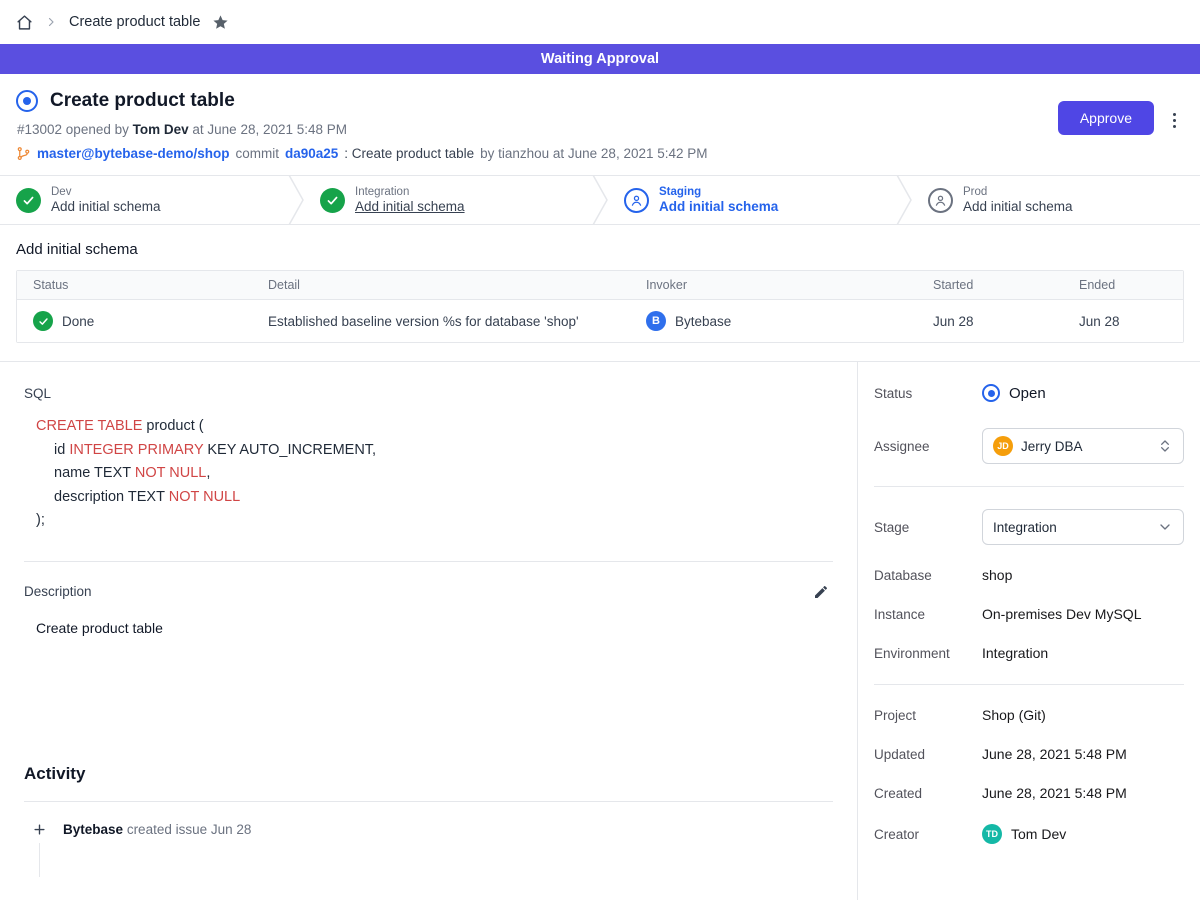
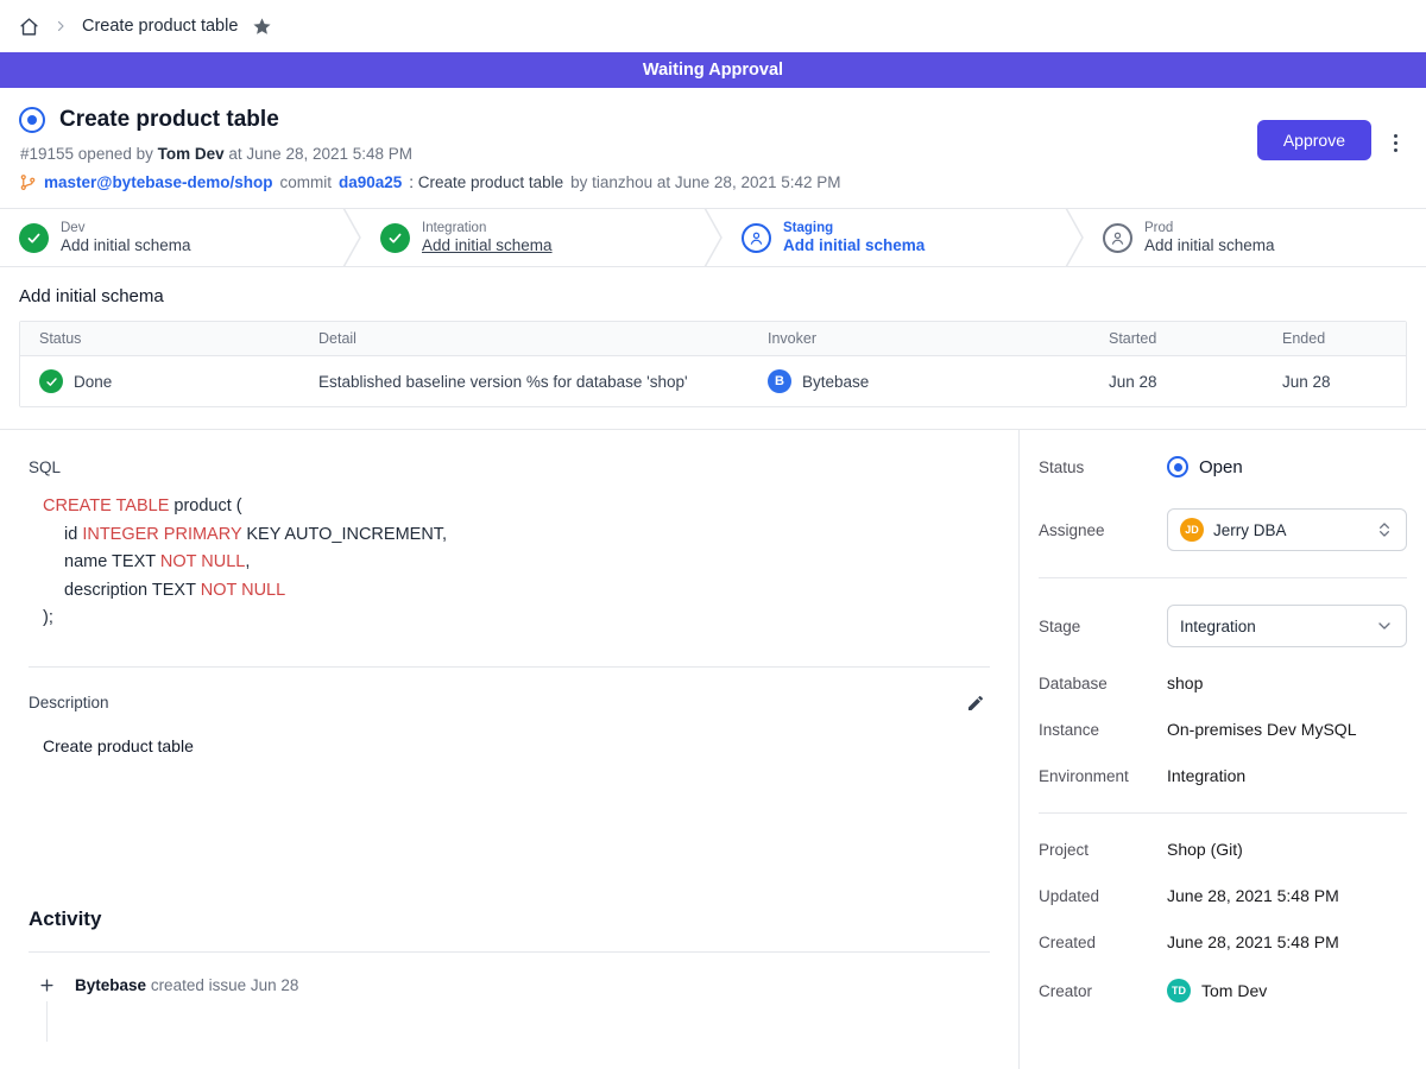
  Create product table
  Waiting Approval
  Create product table
- #13002 opened by Tom Dev at June 28, 2021 5:48 PM
+ #19155 opened by Tom Dev at June 28, 2021 5:48 PM
  master@bytebase-demo/shop
  commit
  da90a25
  : Create product table
  by tianzhou at June 28, 2021 5:42 PM
  Approve
  Dev
  Add initial schema
  Integration
  Add initial schema
  Staging
  Add initial schema
  Prod
  Add initial schema
  Add initial schema
  Status
  Detail
  Invoker
  Started
  Ended
  Done
  Established baseline version %s for database 'shop'
  B
  Bytebase
  Jun 28
  Jun 28
  SQL
  CREATE TABLE product (
  id INTEGER PRIMARY KEY AUTO_INCREMENT,
  name TEXT NOT NULL,
  description TEXT NOT NULL
  );
  Description
  Create product table
  Activity
  Bytebase created issue Jun 28
  Status
  Open
  Assignee
  JD
  Jerry DBA
  Stage
  Integration
  Database
  shop
  Instance
  On-premises Dev MySQL
  Environment
  Integration
  Project
  Shop (Git)
  Updated
  June 28, 2021 5:48 PM
  Created
  June 28, 2021 5:48 PM
  Creator
  TD
  Tom Dev
